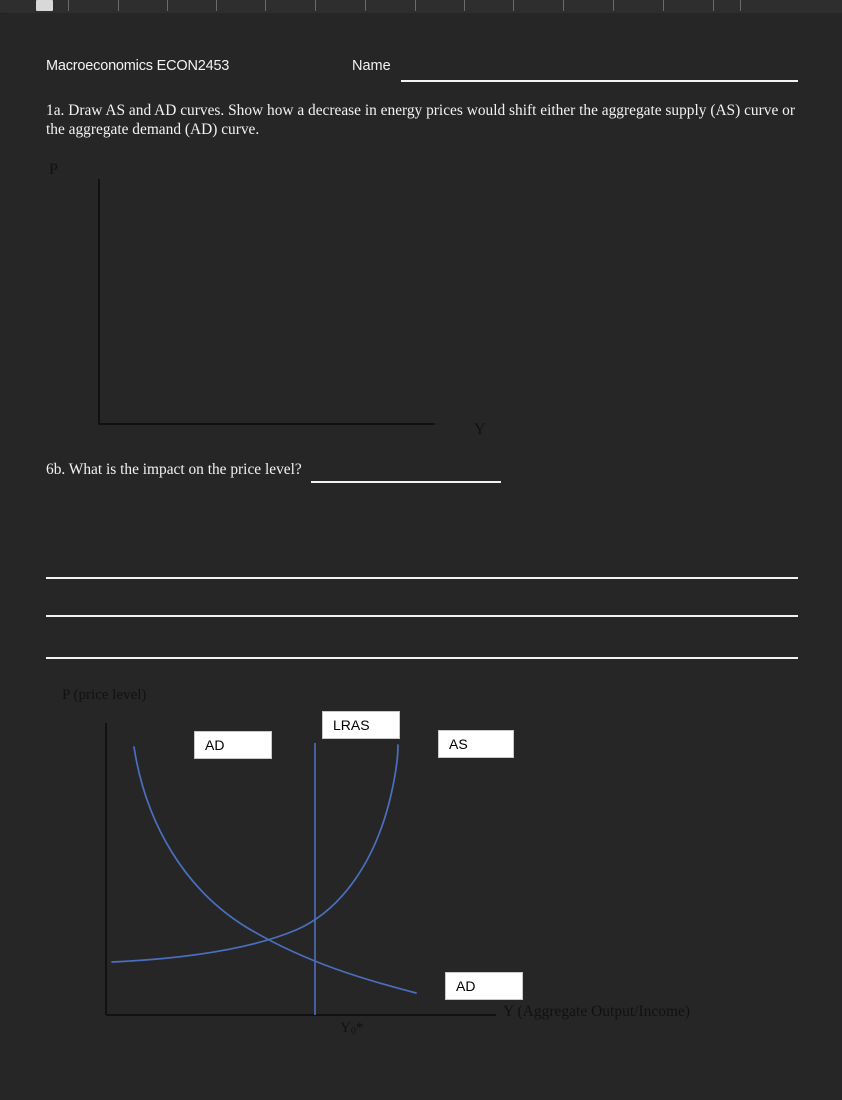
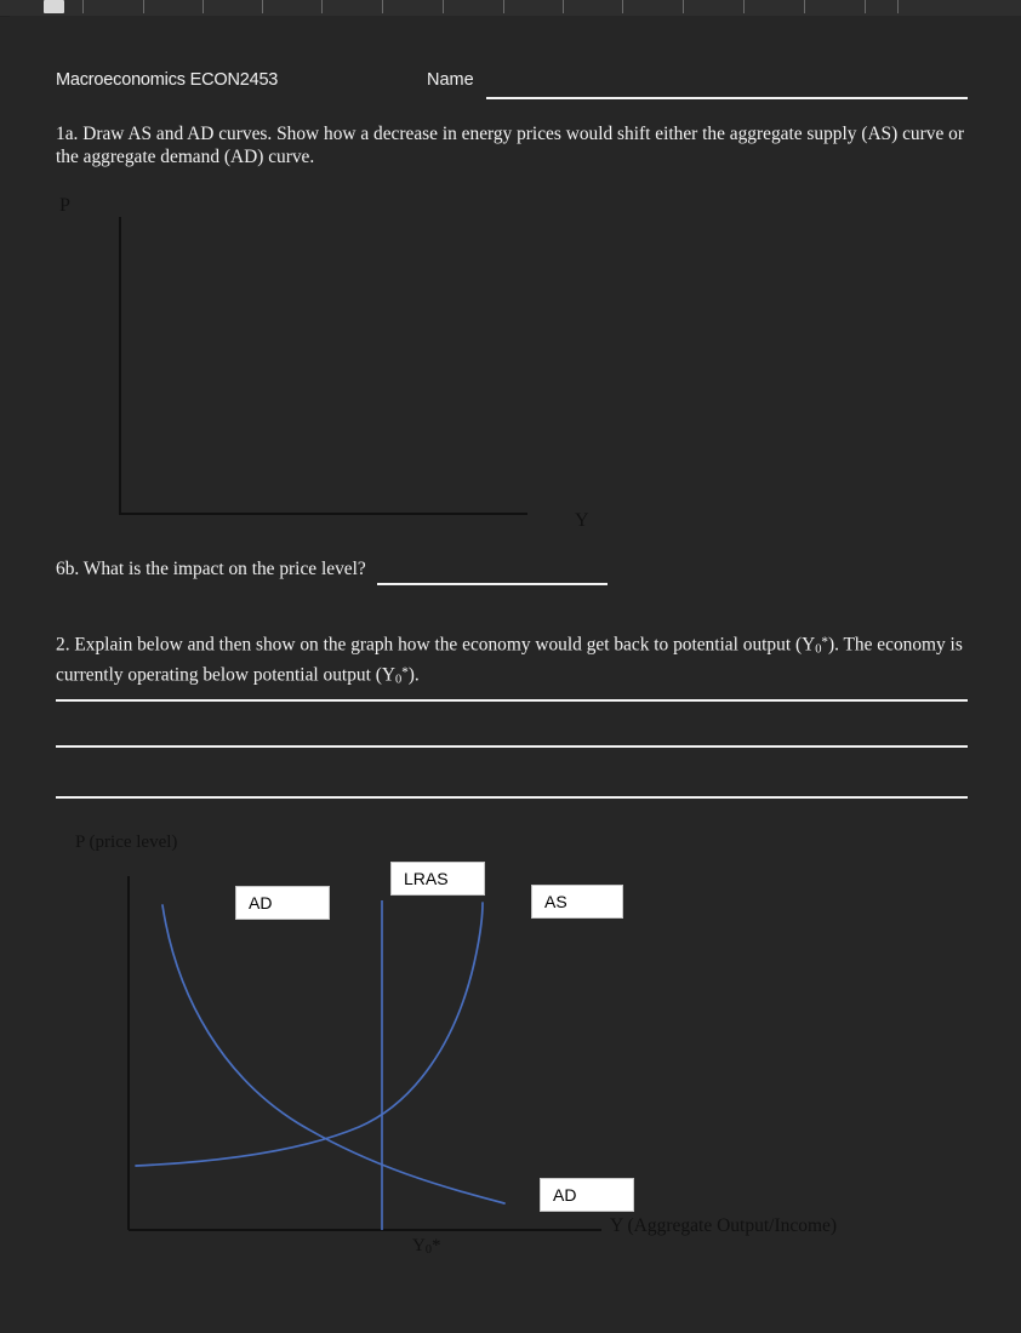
  Macroeconomics ECON2453
  Name
  1a. Draw AS and AD curves. Show how a decrease in energy prices would shift either the aggregate supply (AS) curve or the aggregate demand (AD) curve.
  6b. What is the impact on the price level?
+ 2. Explain below and then show on the graph how the economy would get back to potential output (Y0*). The economy is currently operating below potential output (Y0*).
  AD
  LRAS
  AS
  AD
